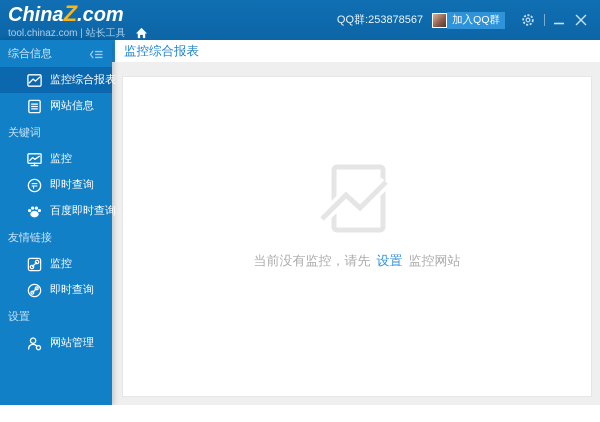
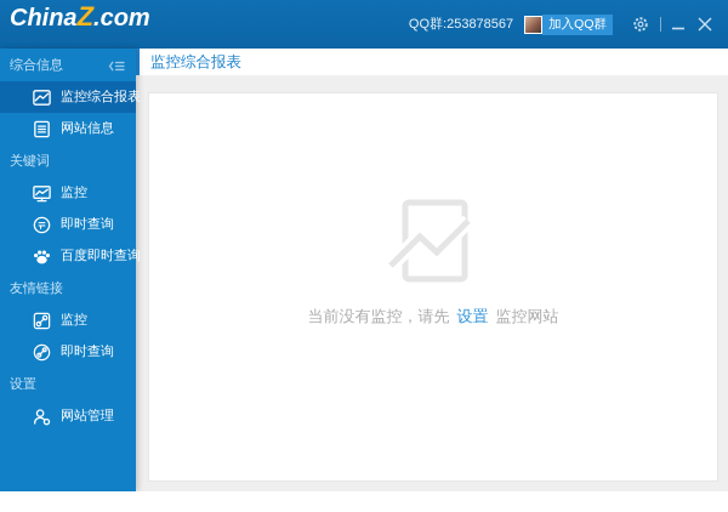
  ChinaZ.com
- tool.chinaz.com | 站长工具
  QQ群:253878567
  加入QQ群
  综合信息
  监控综合报表
  网站信息
  关键词
  监控
  即时查询
  百度即时查询
  友情链接
  监控
  即时查询
  设置
  网站管理
  监控综合报表
  当前没有监控，请先 设置 监控网站
